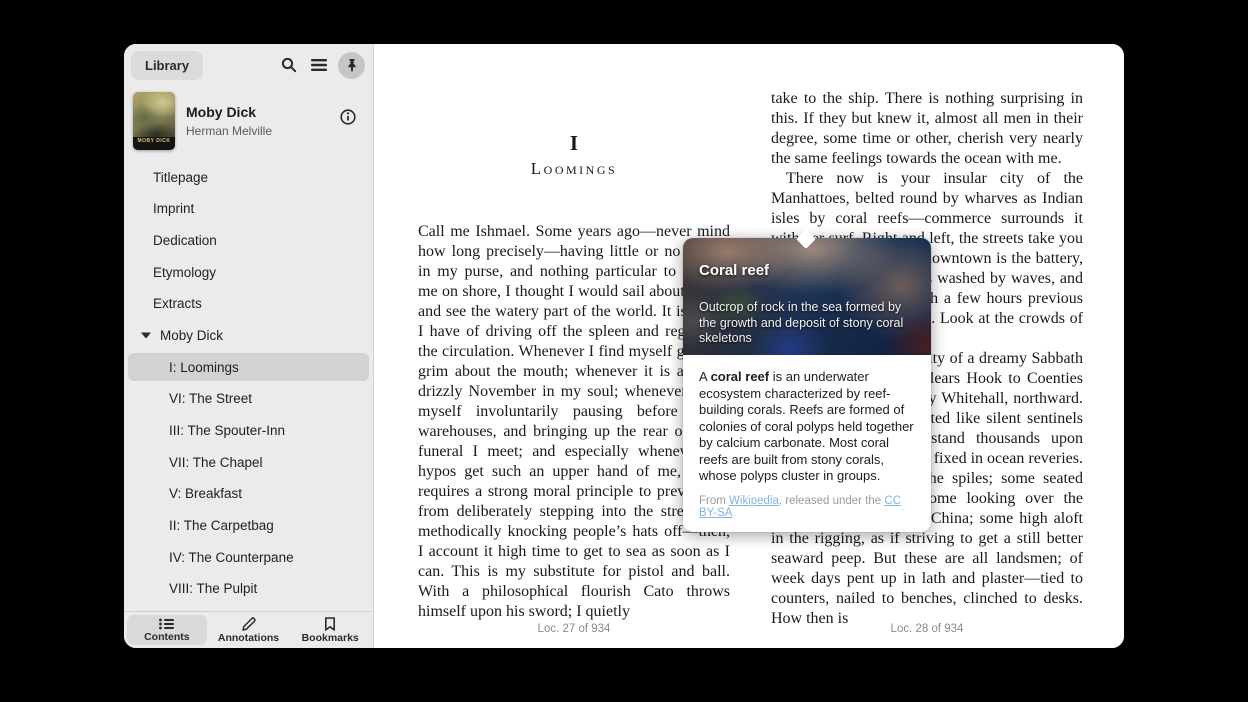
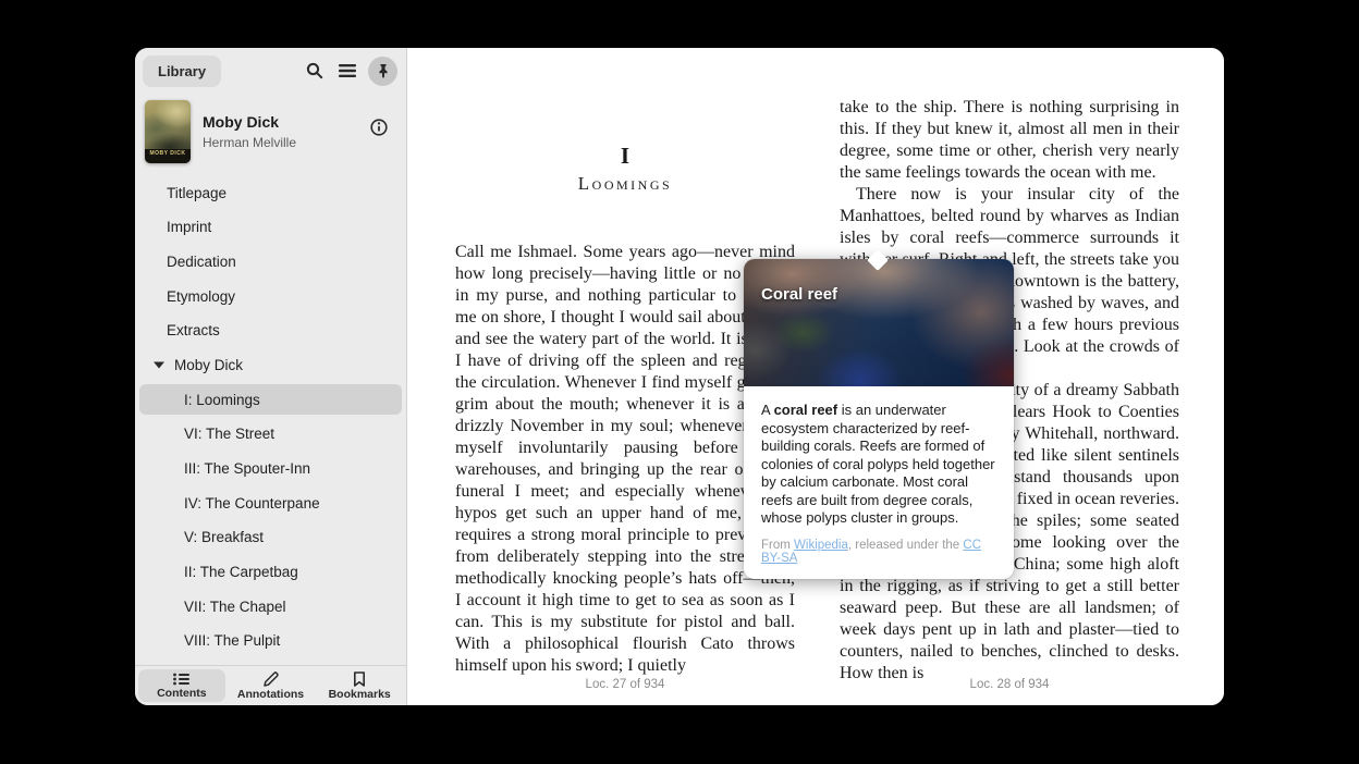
  Library
  Moby Dick
  Herman Melville
  Titlepage
  Imprint
  Dedication
  Etymology
  Extracts
  Moby Dick
  I: Loomings
  VI: The Street
  III: The Spouter-Inn
- VII: The Chapel
+ IV: The Counterpane
  V: Breakfast
  II: The Carpetbag
- IV: The Counterpane
+ VII: The Chapel
  VIII: The Pulpit
  Contents
  Annotations
  Bookmarks
  I
  Loomings
  Call me Ishmael. Some years ago—never mind how long precisely—having little or no in my purse, and nothing particular to me on shore, I thought I would sail abou and see the watery part of the world. It i I have of driving off the spleen and reg the circulation. Whenever I find myself g grim about the mouth; whenever it is a drizzly November in my soul; wheneve myself involuntarily pausing before warehouses, and bringing up the rear o funeral I meet; and especially whene hypos get such an upper hand of me, requires a strong moral principle to prev from deliberately stepping into the stre methodically knocking people’s hats off—then, I account it high time to get to sea as soon as I can. This is my substitute for pistol and ball. With a philosophical flourish Cato throws himself upon his sword; I quietly
  take to the ship. There is nothing surprising in this. If they but knew it, almost all men in their degree, some time or other, cherish very nearly the same feelings towards the ocean with me.
  Loc. 27 of 934
  Loc. 28 of 934
  Coral reef
- Outcrop of rock in the sea formed by the growth and deposit of stony coral skeletons
- A coral reef is an underwater ecosystem characterized by reef-building corals. Reefs are formed of colonies of coral polyps held together by calcium carbonate. Most coral reefs are built from stony corals, whose polyps cluster in groups.
+ A coral reef is an underwater ecosystem characterized by reef-building corals. Reefs are formed of colonies of coral polyps held together by calcium carbonate. Most coral reefs are built from degree corals, whose polyps cluster in groups.
  From Wikipedia, released under the CC BY-SA
